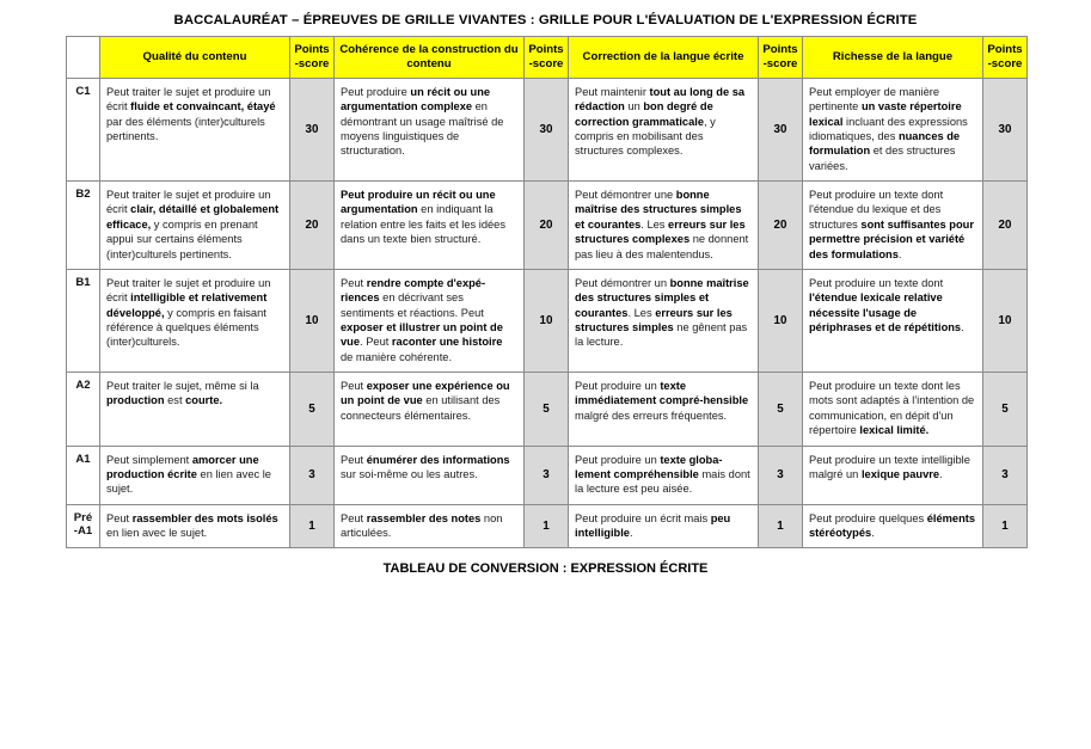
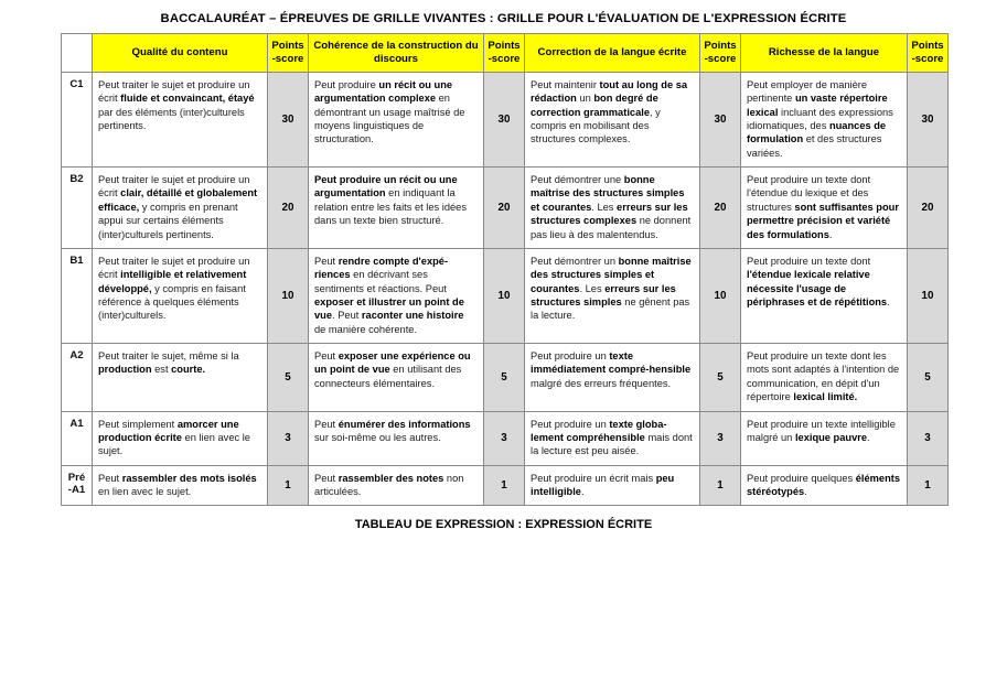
  BACCALAURÉAT – ÉPREUVES DE GRILLE VIVANTES : GRILLE POUR L'ÉVALUATION DE L'EXPRESSION ÉCRITE
- 	Qualité du contenu	Points -score	Cohérence de la construction du contenu	Points -score	Correction de la langue écrite	Points -score	Richesse de la langue	Points -score
+ 	Qualité du contenu	Points -score	Cohérence de la construction du discours	Points -score	Correction de la langue écrite	Points -score	Richesse de la langue	Points -score
  C1	Peut traiter le sujet et produire un écrit fluide et convaincant, étayé par des éléments (inter)culturels pertinents.	30	Peut produire un récit ou une argumentation complexe en démontrant un usage maîtrisé de moyens linguistiques de structuration.	30	Peut maintenir tout au long de sa rédaction un bon degré de correction grammaticale, y compris en mobilisant des structures complexes.	30	Peut employer de manière pertinente un vaste répertoire lexical incluant des expressions idiomatiques, des nuances de formulation et des structures variées.	30
  B2	Peut traiter le sujet et produire un écrit clair, détaillé et globalement efficace, y compris en prenant appui sur certains éléments (inter)culturels pertinents.	20	Peut produire un récit ou une argumentation en indiquant la relation entre les faits et les idées dans un texte bien structuré.	20	Peut démontrer une bonne maîtrise des structures simples et courantes. Les erreurs sur les structures complexes ne donnent pas lieu à des malentendus.	20	Peut produire un texte dont l'étendue du lexique et des structures sont suffisantes pour permettre précision et variété des formulations.	20
  B1	Peut traiter le sujet et produire un écrit intelligible et relativement développé, y compris en faisant référence à quelques éléments (inter)culturels.	10	Peut rendre compte d'expé-riences en décrivant ses sentiments et réactions. Peut exposer et illustrer un point de vue. Peut raconter une histoire de manière cohérente.	10	Peut démontrer un bonne maîtrise des structures simples et courantes. Les erreurs sur les structures simples ne gênent pas la lecture.	10	Peut produire un texte dont l'étendue lexicale relative nécessite l'usage de périphrases et de répétitions.	10
  A2	Peut traiter le sujet, même si la production est courte.	5	Peut exposer une expérience ou un point de vue en utilisant des connecteurs élémentaires.	5	Peut produire un texte immédiatement compré-hensible malgré des erreurs fréquentes.	5	Peut produire un texte dont les mots sont adaptés à l'intention de communication, en dépit d'un répertoire lexical limité.	5
  A1	Peut simplement amorcer une production écrite en lien avec le sujet.	3	Peut énumérer des informations sur soi-même ou les autres.	3	Peut produire un texte globa-lement compréhensible mais dont la lecture est peu aisée.	3	Peut produire un texte intelligible malgré un lexique pauvre.	3
  Pré-A1	Peut rassembler des mots isolés en lien avec le sujet.	1	Peut rassembler des notes non articulées.	1	Peut produire un écrit mais peu intelligible.	1	Peut produire quelques éléments stéréotypés.	1
- TABLEAU DE CONVERSION : EXPRESSION ÉCRITE
+ TABLEAU DE EXPRESSION : EXPRESSION ÉCRITE
